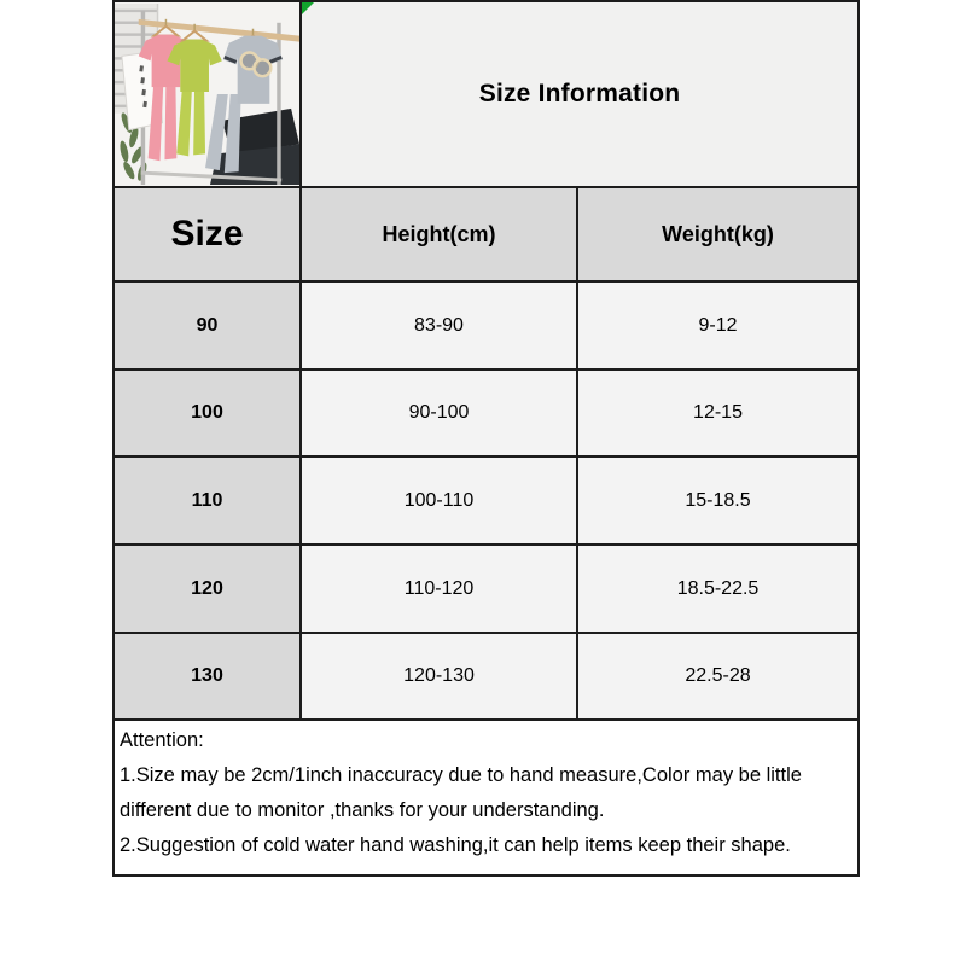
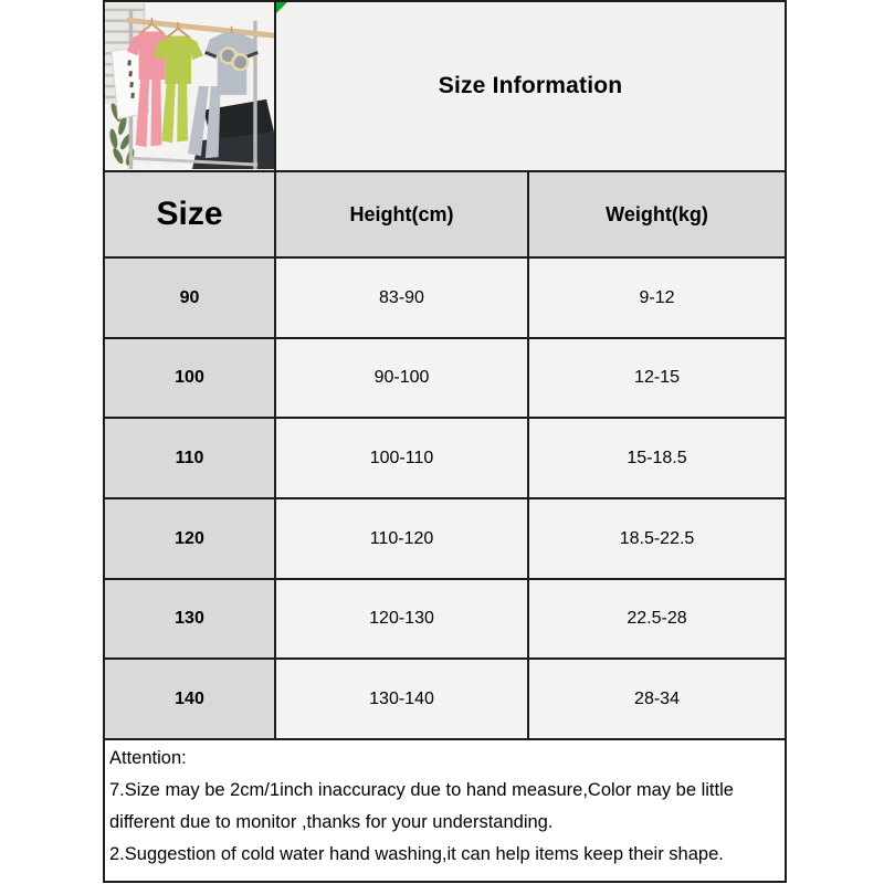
  	Size Information
  Size	Height(cm)	Weight(kg)
  90	83-90	9-12
  100	90-100	12-15
  110	100-110	15-18.5
  120	110-120	18.5-22.5
  130	120-130	22.5-28
+ 140	130-140	28-34
- Attention: 1.Size may be 2cm/1inch inaccuracy due to hand measure,Color may be little different due to monitor ,thanks for your understanding. 2.Suggestion of cold water hand washing,it can help items keep their shape.
+ Attention: 7.Size may be 2cm/1inch inaccuracy due to hand measure,Color may be little different due to monitor ,thanks for your understanding. 2.Suggestion of cold water hand washing,it can help items keep their shape.
